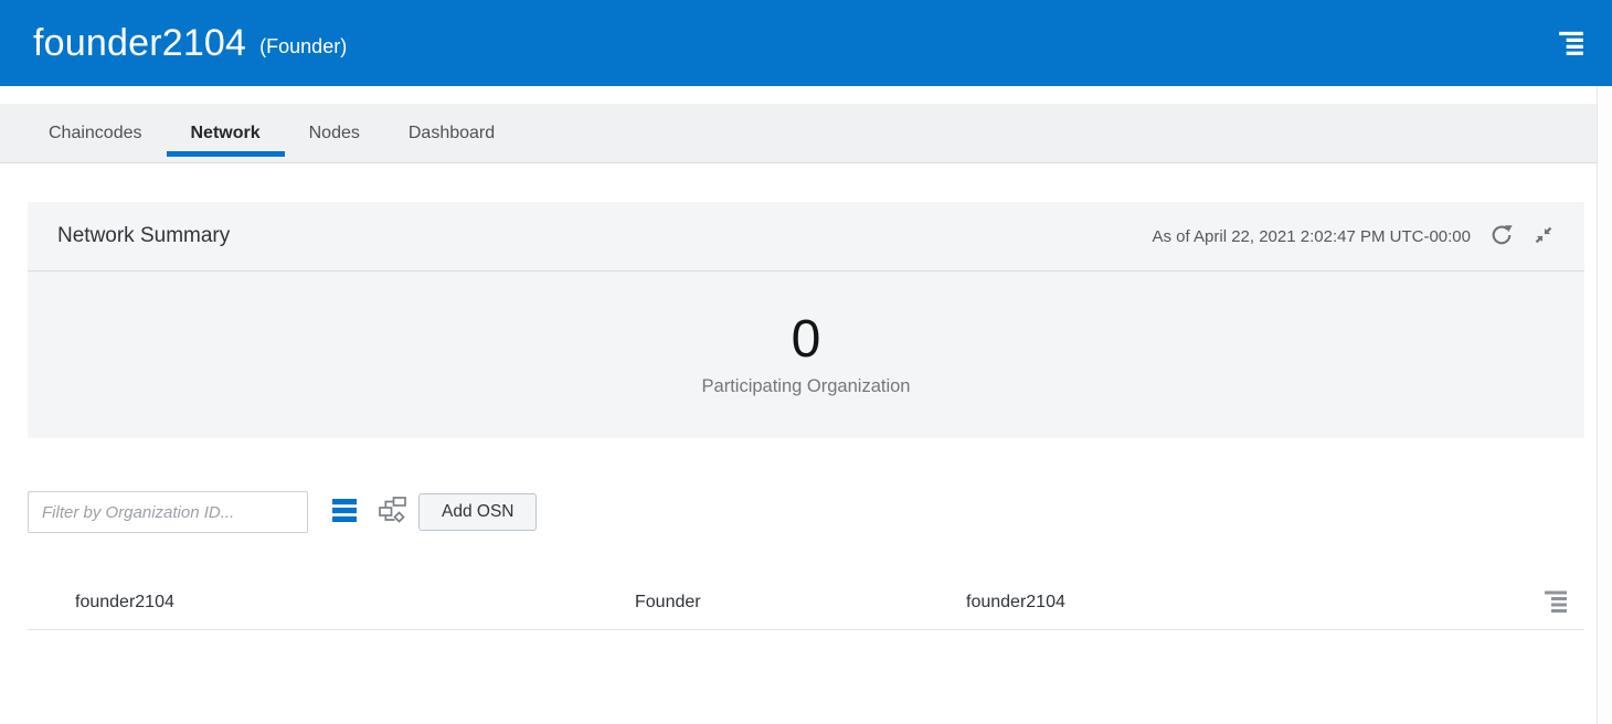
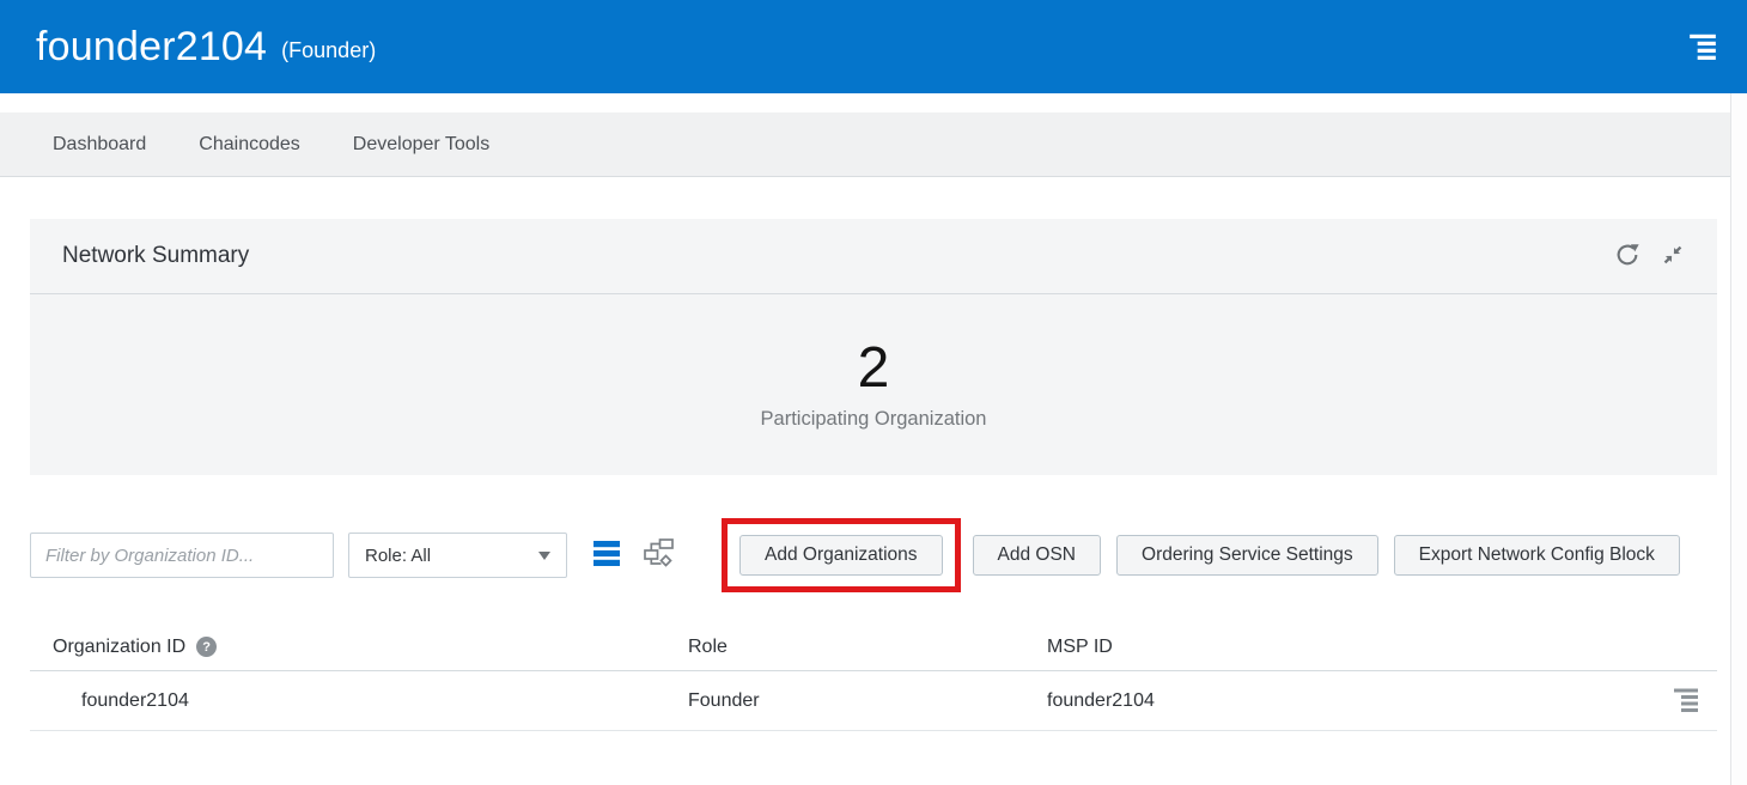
  founder2104
  (Founder)
- Chaincodes
+ Dashboard
- Network
- Nodes
- Dashboard
+ Chaincodes
+ Developer Tools
  Network Summary
- As of April 22, 2021 2:02:47 PM UTC-00:00
- 0
+ 2
  Participating Organization
  Filter by Organization ID...
+ Role: All
+ Add Organizations
  Add OSN
+ Ordering Service Settings
+ Export Network Config Block
+ Organization ID
+ ?
+ Role
+ MSP ID
  founder2104
  Founder
  founder2104
